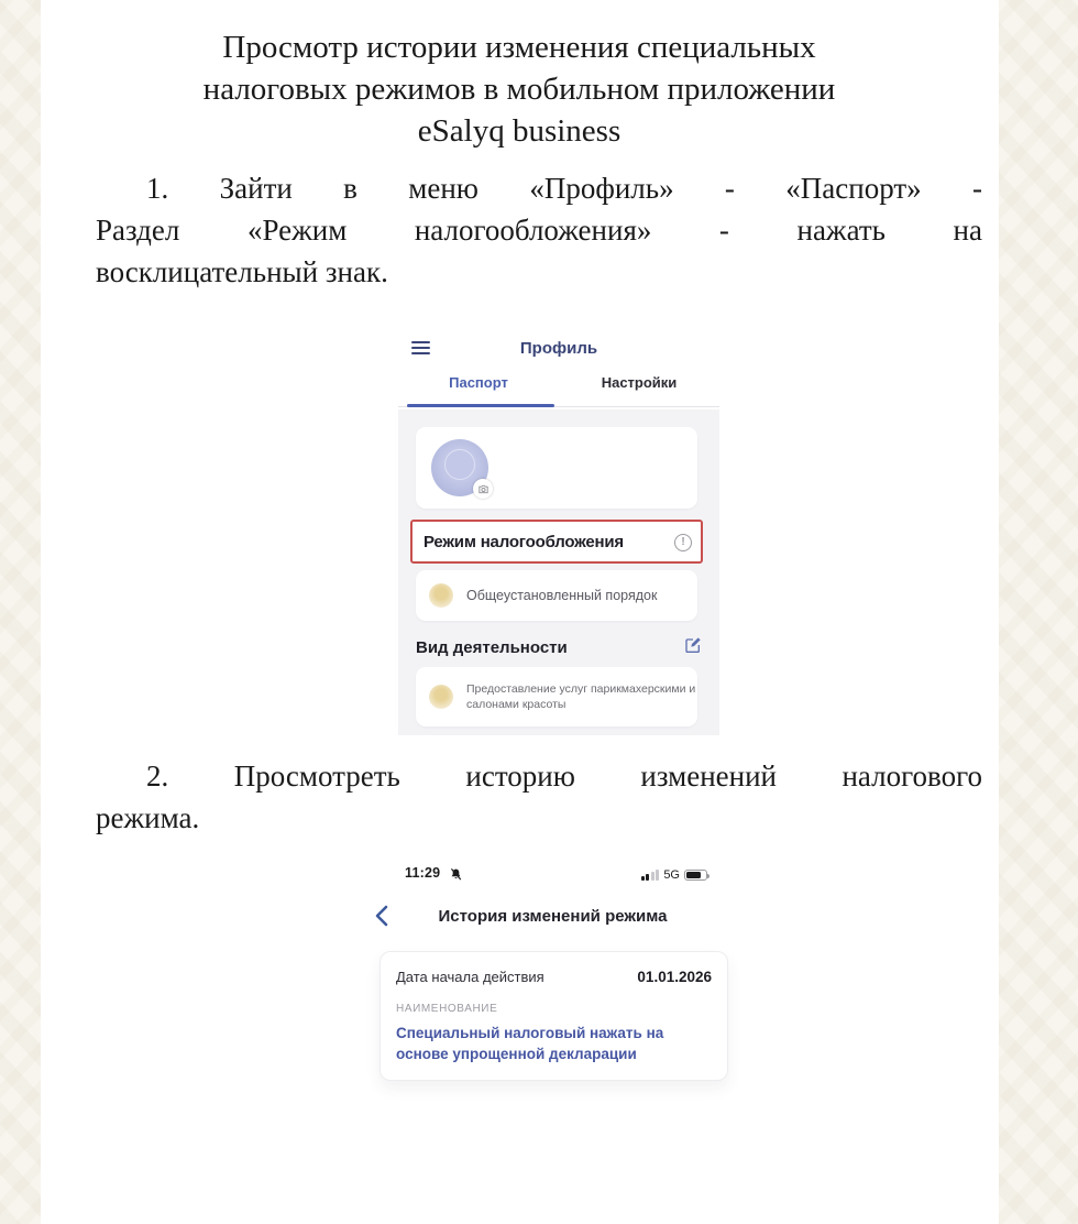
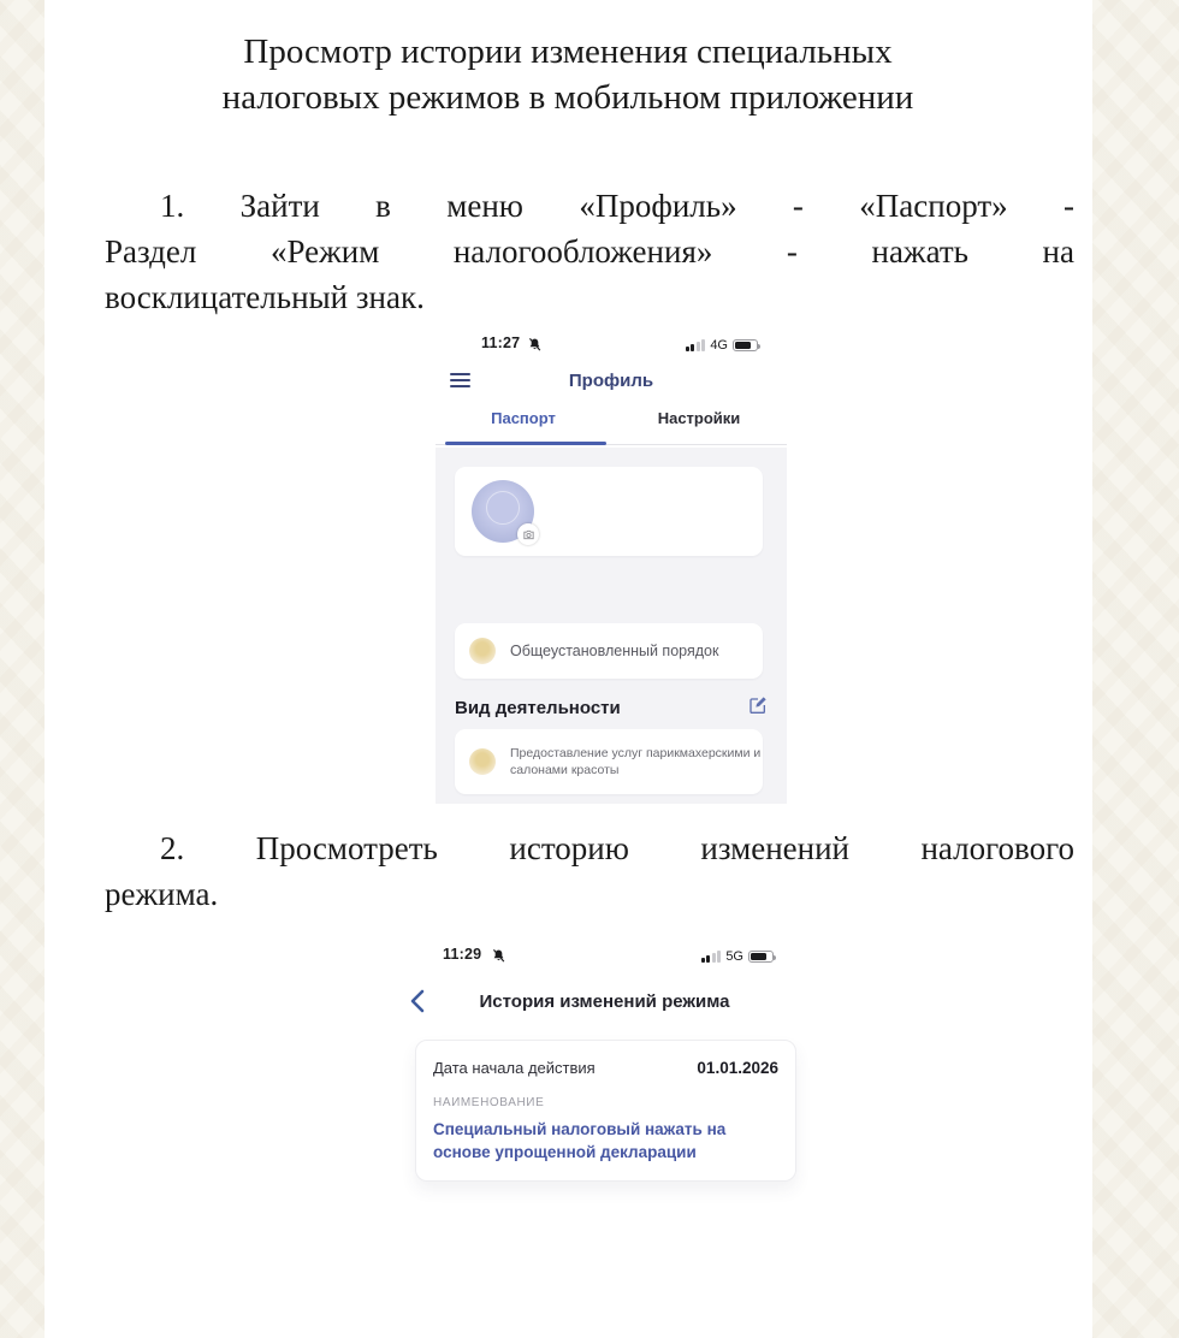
  Просмотр истории изменения специальных
  налоговых режимов в мобильном приложении
- eSalyq business
  1. Зайти в меню «Профиль» - «Паспорт» -
  Раздел «Режим налогообложения» - нажать на
  восклицательный знак.
+ 11:27
+ 4G
  Профиль
  Паспорт
  Настройки
- Режим налогообложения
- !
  Общеустановленный порядок
  Вид деятельности
  Предоставление услуг парикмахерскими и салонами красоты
  2. Просмотреть историю изменений налогового
  режима.
  11:29
  5G
  История изменений режима
  Дата начала действия
  01.01.2026
  НАИМЕНОВАНИЕ
  Специальный налоговый нажать на основе упрощенной декларации
